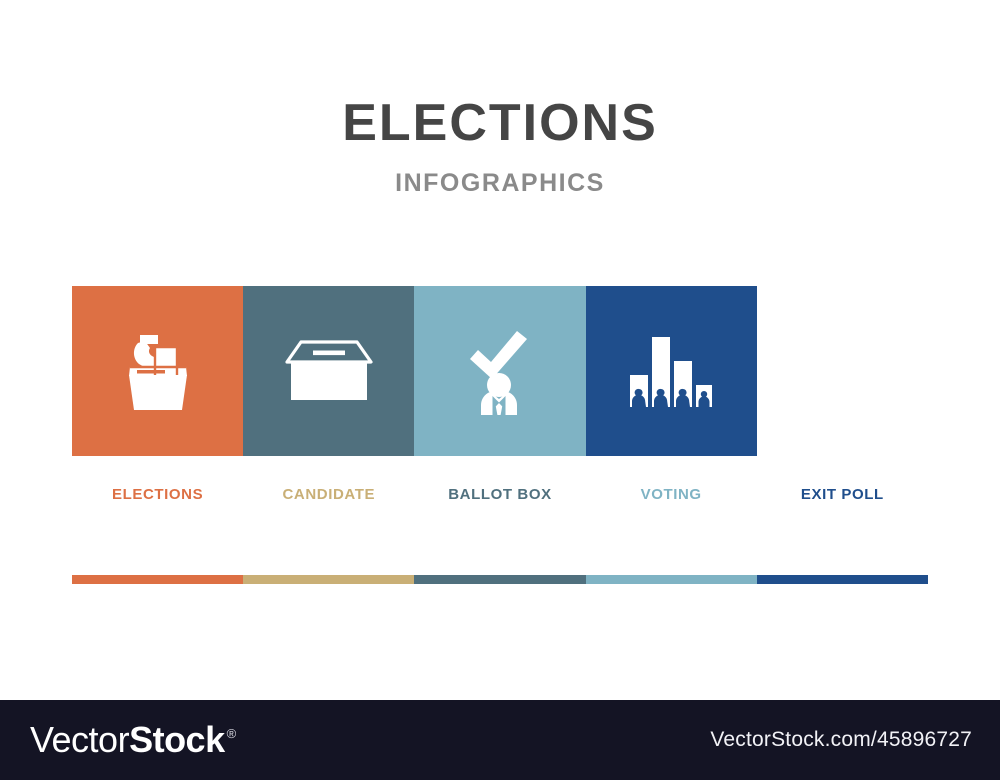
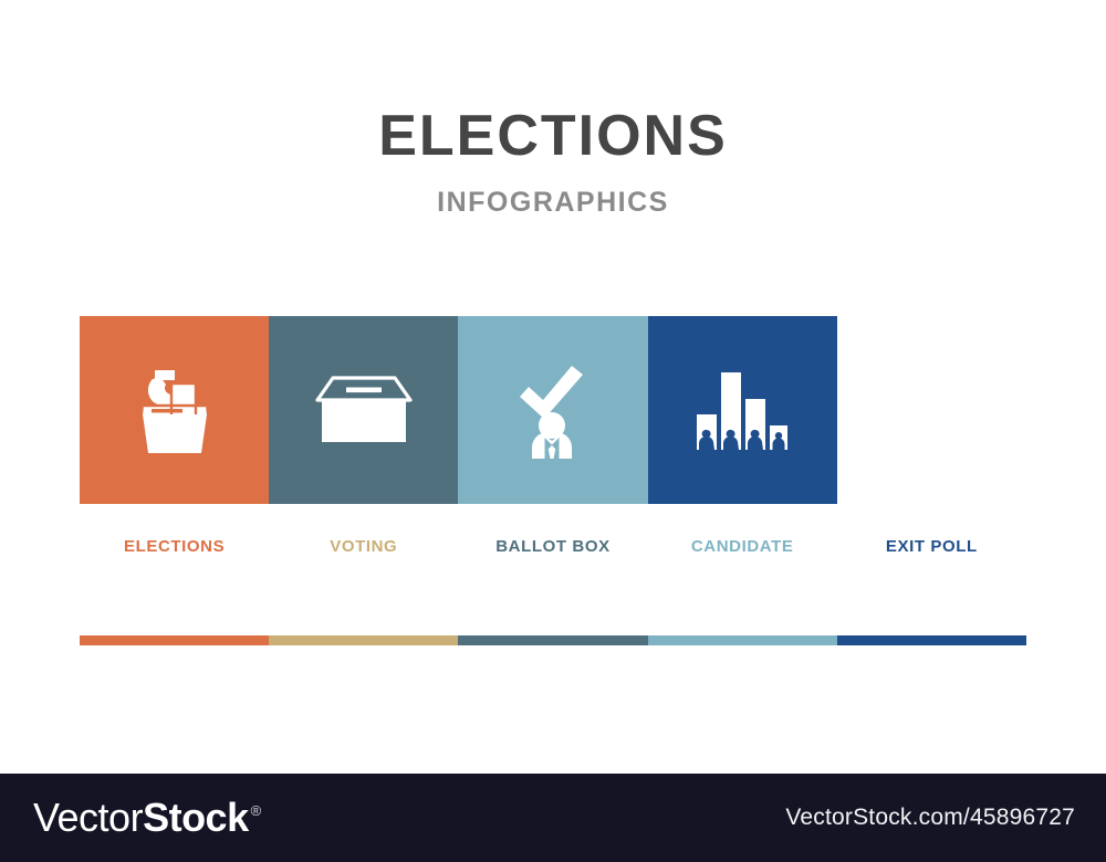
  ELECTIONS
  INFOGRAPHICS
  ELECTIONS
- CANDIDATE
+ VOTING
  BALLOT BOX
- VOTING
+ CANDIDATE
  EXIT POLL
  Vector
  Stock
  ®
  VectorStock.com/45896727
